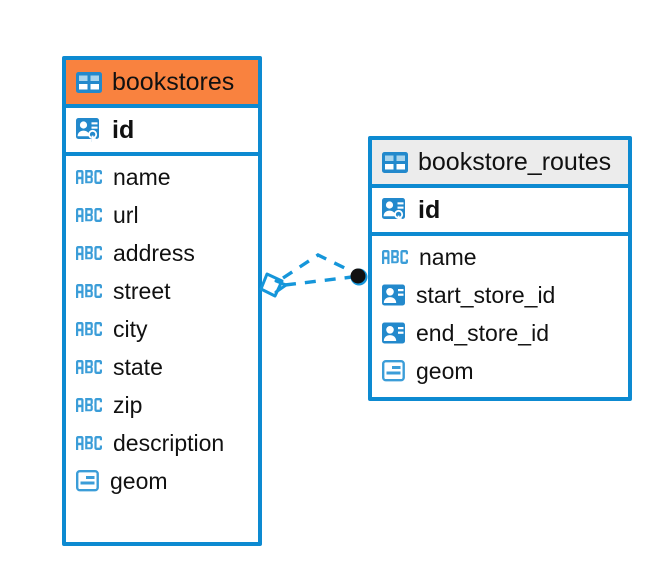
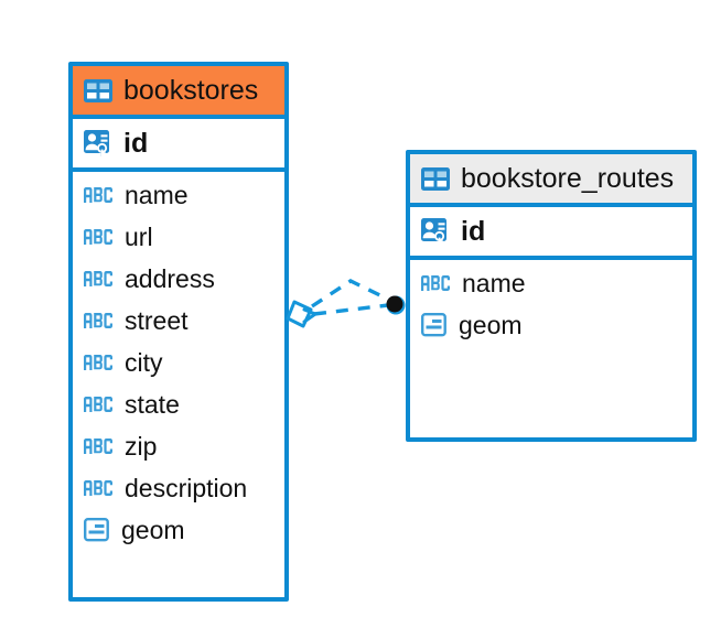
  bookstores
  id
  name
  url
  address
  street
  city
  state
  zip
  description
  geom
  bookstore_routes
  id
  name
- start_store_id
- end_store_id
  geom
